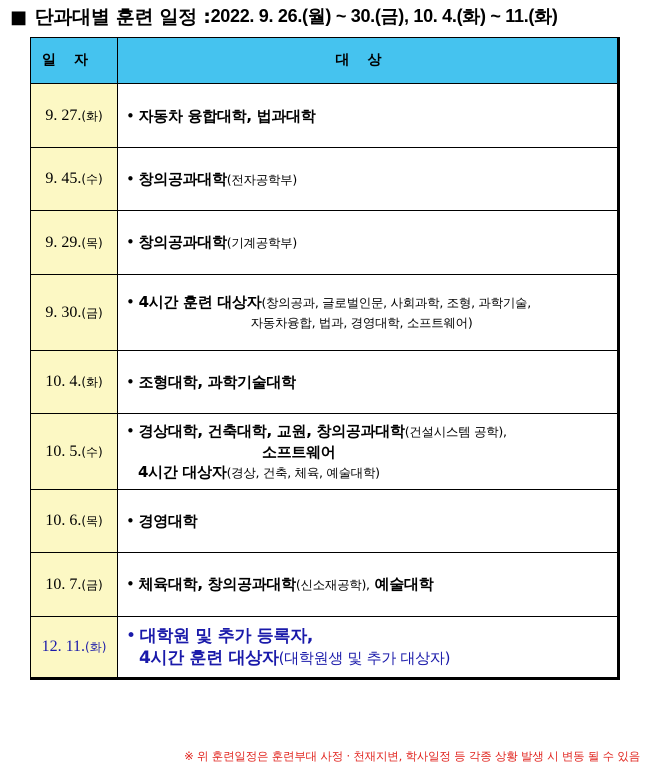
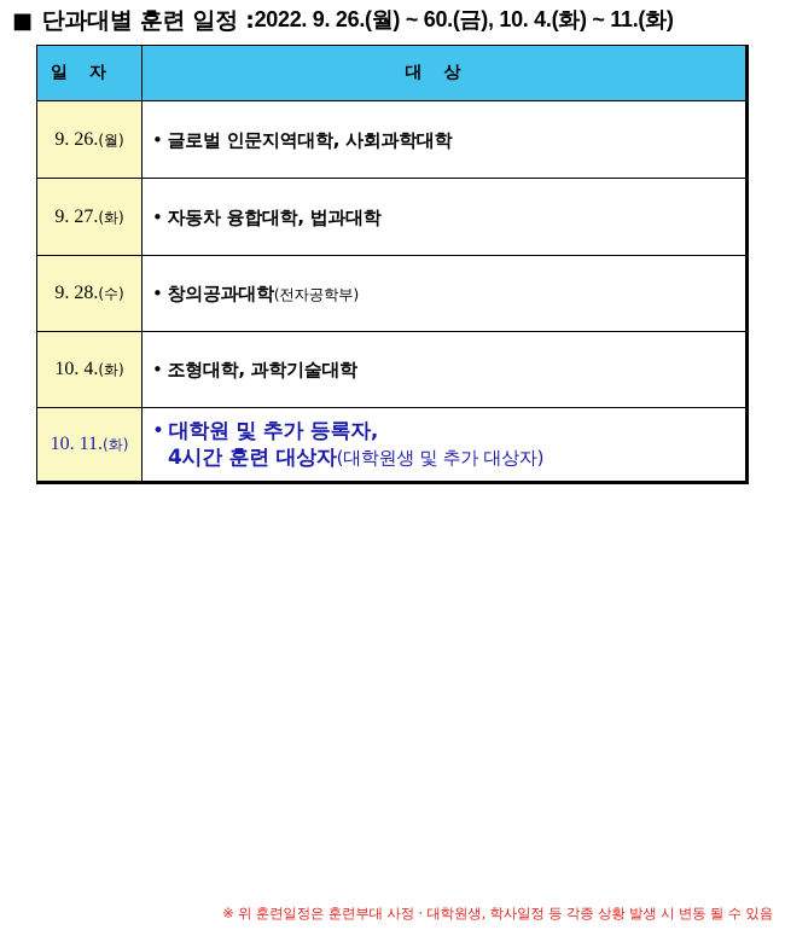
  ■
  단과대별 훈련 일정 :
- 2022. 9. 26.(월) ~ 30.(금), 10. 4.(화) ~ 11.(화)
+ 2022. 9. 26.(월) ~ 60.(금), 10. 4.(화) ~ 11.(화)
  일자	대상
+ 9. 26.(월)	• 글로벌 인문지역대학, 사회과학대학
  9. 27.(화)	• 자동차 융합대학, 법과대학
- 9. 45.(수)	• 창의공과대학(전자공학부)
+ 9. 28.(수)	• 창의공과대학(전자공학부)
- 9. 29.(목)	• 창의공과대학(기계공학부)
- 9. 30.(금)	• 4시간 훈련 대상자(창의공과, 글로벌인문, 사회과학, 조형, 과학기술, 자동차융합, 법과, 경영대학, 소프트웨어)
  10. 4.(화)	• 조형대학, 과학기술대학
- 10. 5.(수)	• 경상대학, 건축대학, 교원, 창의공과대학(건설시스템 공학), 소프트웨어 4시간 대상자(경상, 건축, 체육, 예술대학)
- 10. 6.(목)	• 경영대학
- 10. 7.(금)	• 체육대학, 창의공과대학(신소재공학), 예술대학
- 12. 11.(화)	• 대학원 및 추가 등록자, 4시간 훈련 대상자(대학원생 및 추가 대상자)
+ 10. 11.(화)	• 대학원 및 추가 등록자, 4시간 훈련 대상자(대학원생 및 추가 대상자)
- ※ 위 훈련일정은 훈련부대 사정 · 천재지변, 학사일정 등 각종 상황 발생 시 변동 될 수 있음
+ ※ 위 훈련일정은 훈련부대 사정 · 대학원생, 학사일정 등 각종 상황 발생 시 변동 될 수 있음
